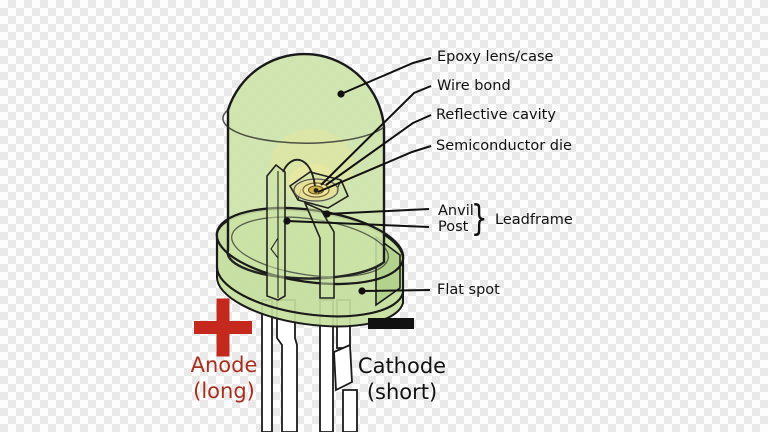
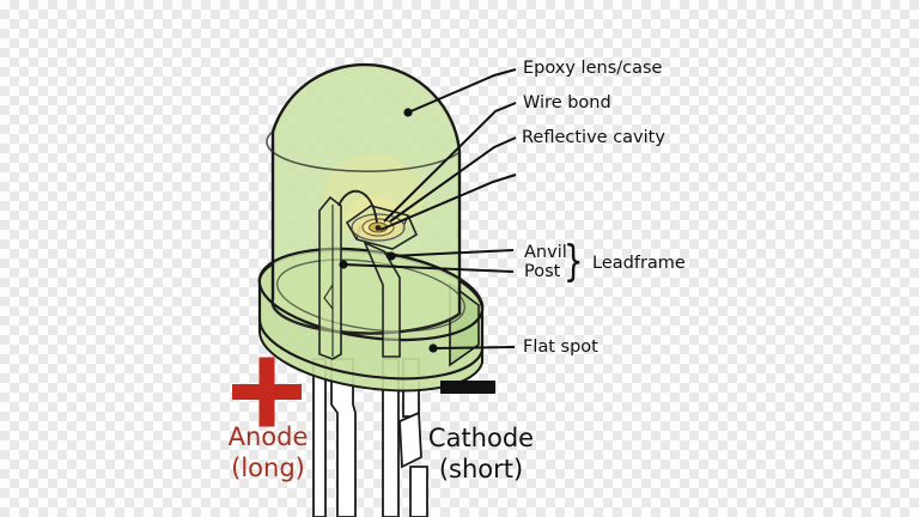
  Epoxy lens/case
  Wire bond
  Reflective cavity
- Semiconductor die
  Anvil
  Post
  }
  Leadframe
  Flat spot
  Anode
  (long)
  Cathode
  (short)
